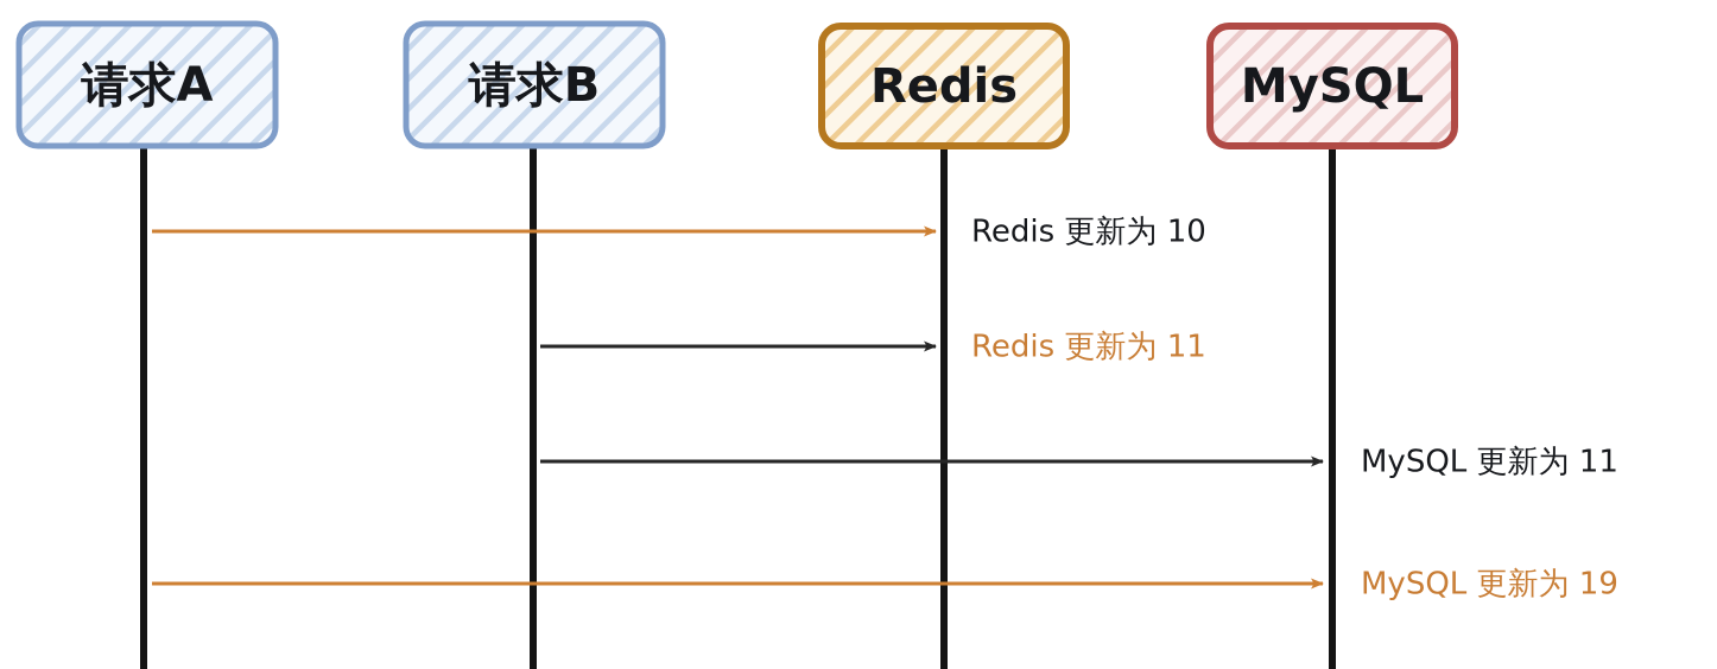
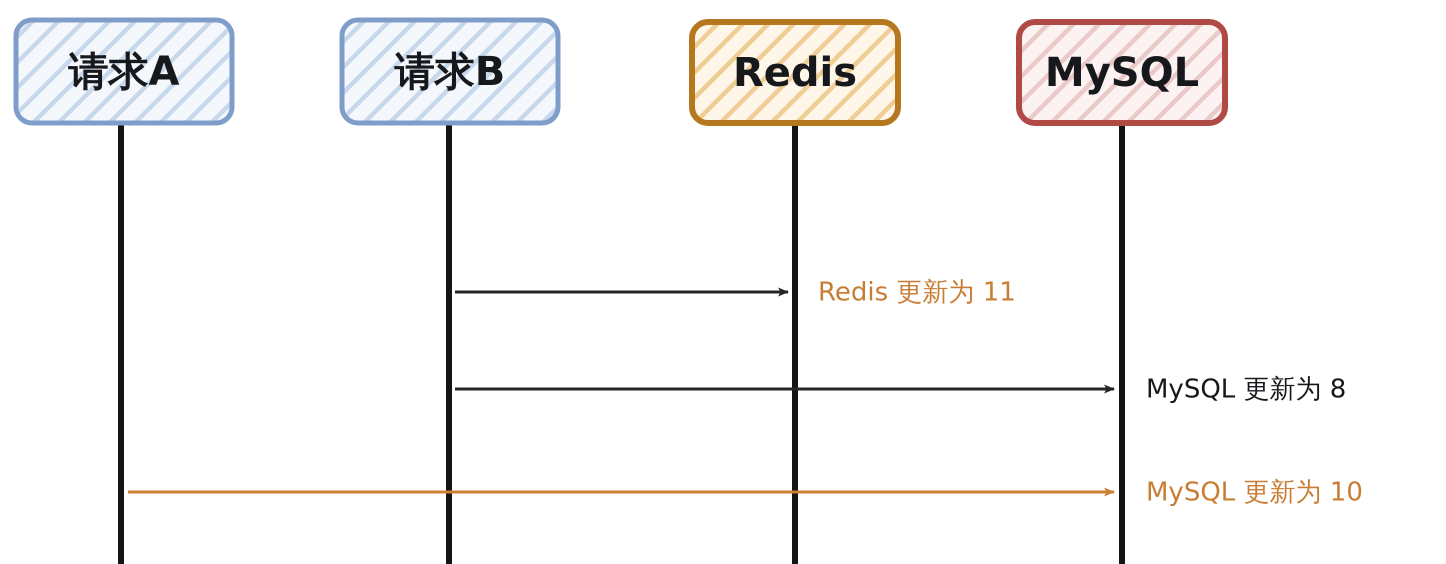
  请求A
  请求B
  Redis
  MySQL
- Redis 更新为 10
  Redis 更新为 11
- MySQL 更新为 11
+ MySQL 更新为 8
- MySQL 更新为 19
+ MySQL 更新为 10
